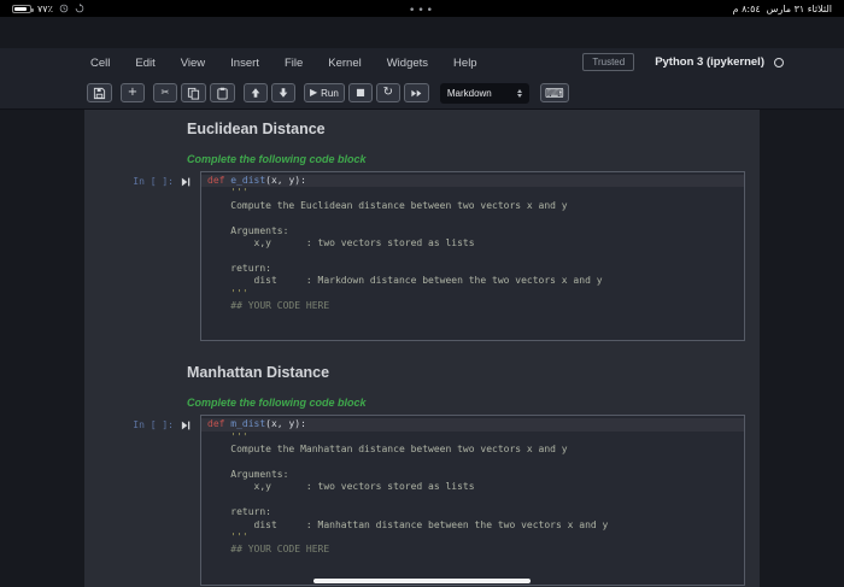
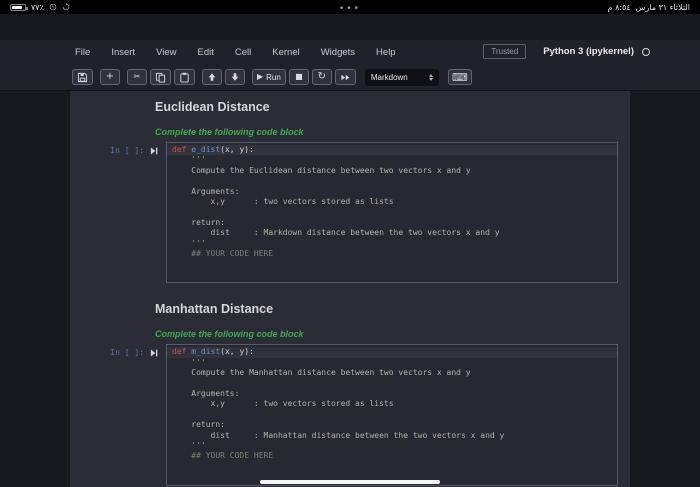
  ٧٧٪
  •••
  ٨:٥٤ م
  الثلاثاء ٣١ مارس
- Cell
+ File
- Edit
+ Insert
  View
- Insert
+ Edit
- File
+ Cell
  Kernel
  Widgets
  Help
  Trusted
  Python 3 (ipykernel)
  +
  ✂
  ▶
  Run
  ■
  ↻
  Markdown
  ⌨
  Euclidean Distance
  Complete the following code block
  In [ ]:
  def e_dist(x, y):
  '''
  Compute the Euclidean distance between two vectors x and y
  Arguments:
  x,y : two vectors stored as lists
  return:
  dist : Markdown distance between the two vectors x and y
  '''
  ## YOUR CODE HERE
  Manhattan Distance
  Complete the following code block
  In [ ]:
  def m_dist(x, y):
  '''
  Compute the Manhattan distance between two vectors x and y
  Arguments:
  x,y : two vectors stored as lists
  return:
  dist : Manhattan distance between the two vectors x and y
  '''
  ## YOUR CODE HERE
